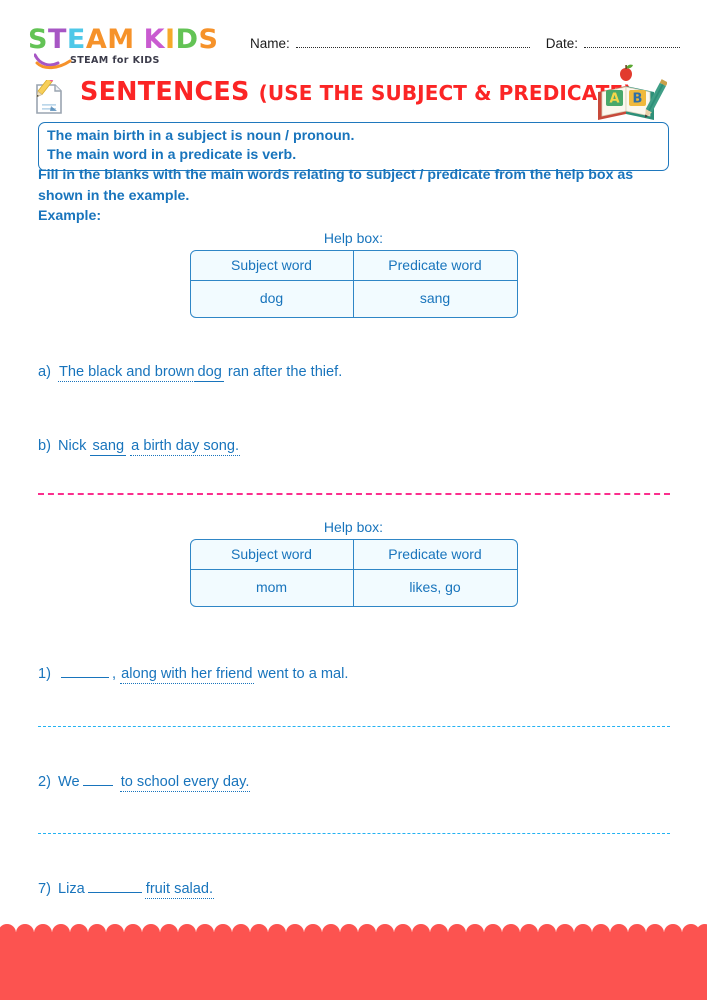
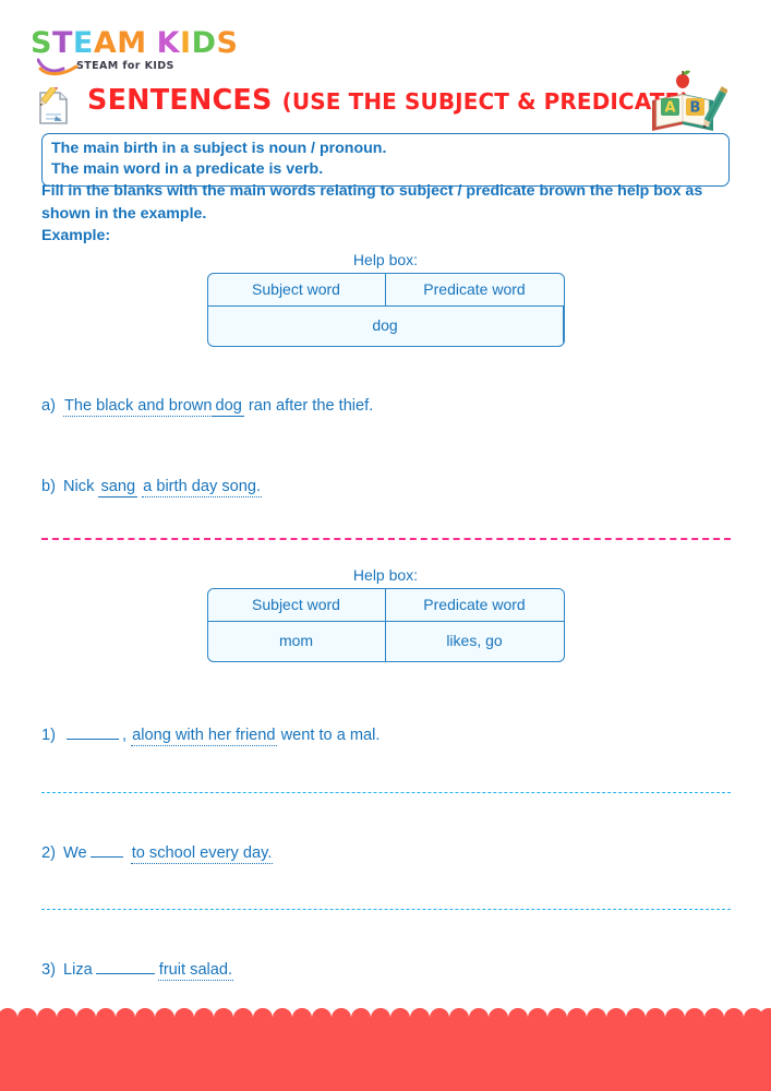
  STEAM KIDS
  STEAM for KIDS
- Name:
- Date:
  SENTENCES (USE THE SUBJECT & PREDICA
  A
  B
  The main birth in a subject is noun / pronoun.
  The main word in a predicate is verb.
- Fill in the blanks with the main words relating to subject / predicate from the help box as shown in the example.
+ Fill in the blanks with the main words relating to subject / predicate brown the help box as shown in the example.
  Example:
  Help box:
  Subject word
  Predicate word
  dog
- sang
  a) The black and brown dog ran after the thief.
  b) Nick sang a birth day song.
  Help box:
  Subject word
  Predicate word
  mom
  likes, go
  1) , along with her friend went to a mal.
  2) We to school every day.
- 7) Liza fruit salad.
+ 3) Liza fruit salad.
